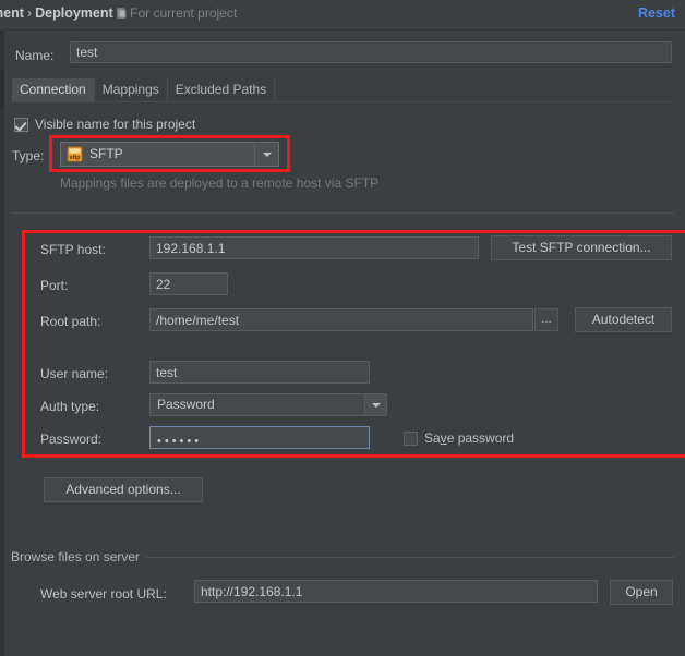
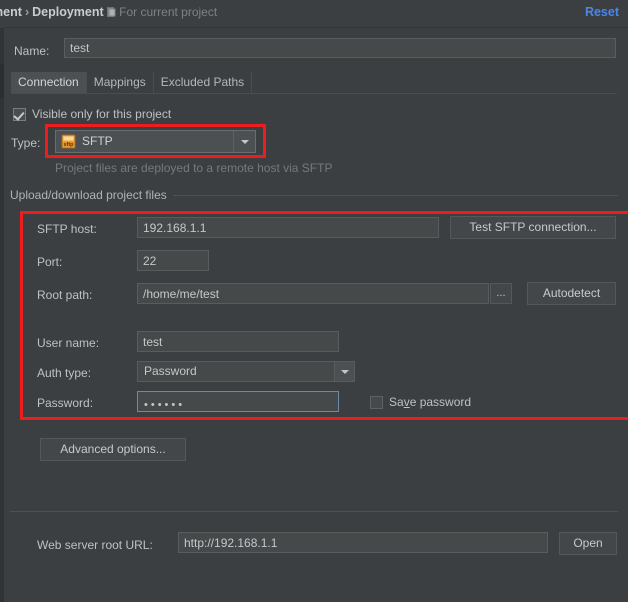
  ent › Deployment For current project
  Reset
  Name:
  test
  Connection Mappings Excluded Paths
- Visible name for this project
+ Visible only for this project
  Type:
  SFTP
- Mappings files are deployed to a remote host via SFTP
+ Project files are deployed to a remote host via SFTP
+ Upload/download project files
  SFTP host:
  192.168.1.1
  Test SFTP connection...
  Port:
  22
  Root path:
  /home/me/test
  ...
  Autodetect
  User name:
  test
  Auth type:
  Password
  Password:
  ••••••
  Save password
  Advanced options...
- Browse files on server
  Web server root URL:
  http://192.168.1.1
  Open
